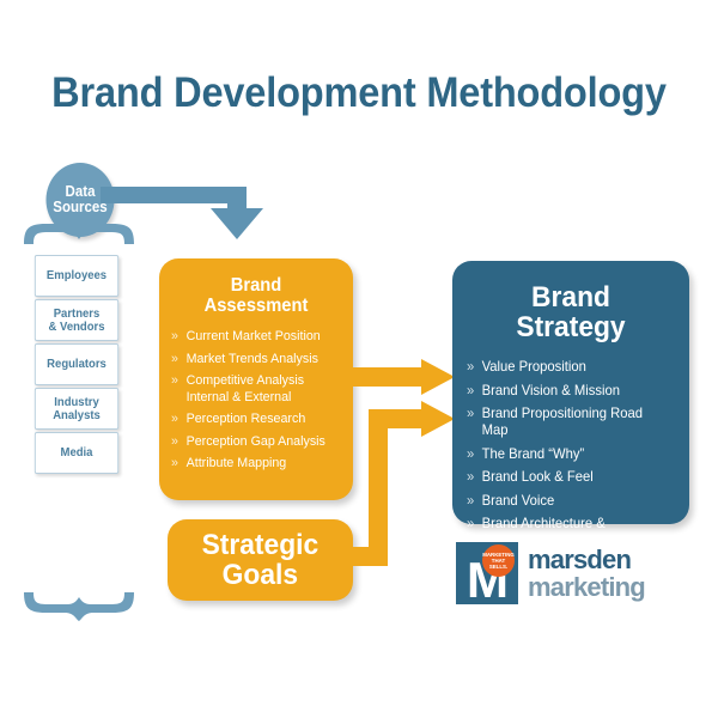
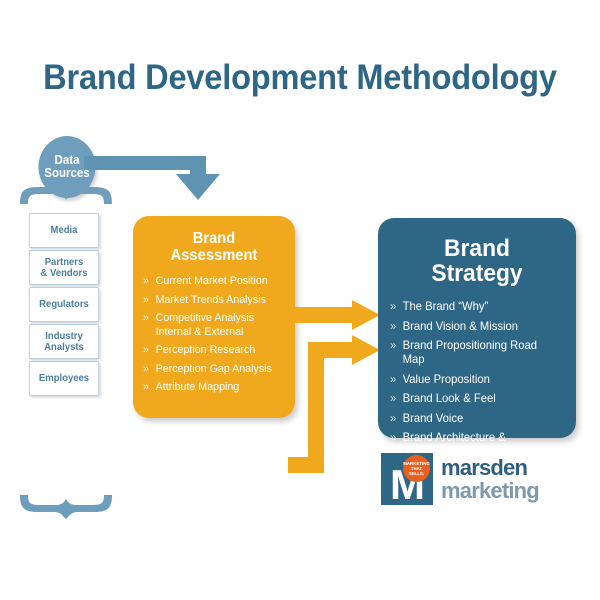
  Brand Development Methodology
  Data
  Sources
- Employees
+ Media
  Partners
  & Vendors
  Regulators
  Industry
  Analysts
- Media
+ Employees
  Brand
  Assessment
  »
  Current Market Position
  »
  Market Trends Analysis
  »
  Competitive Analysis
  Internal & External
  »
  Perception Research
  »
  Perception Gap Analysis
  »
  Attribute Mapping
- Strategic
- Goals
  Brand
  Strategy
  »
- Value Proposition
+ The Brand “Why”
  »
  Brand Vision & Mission
  »
  Brand Propositioning Road Map
  »
- The Brand “Why”
+ Value Proposition
  »
  Brand Look & Feel
  »
  Brand Voice
  »
  Brand Architecture & Standards
  M
  marsden
  marketing
